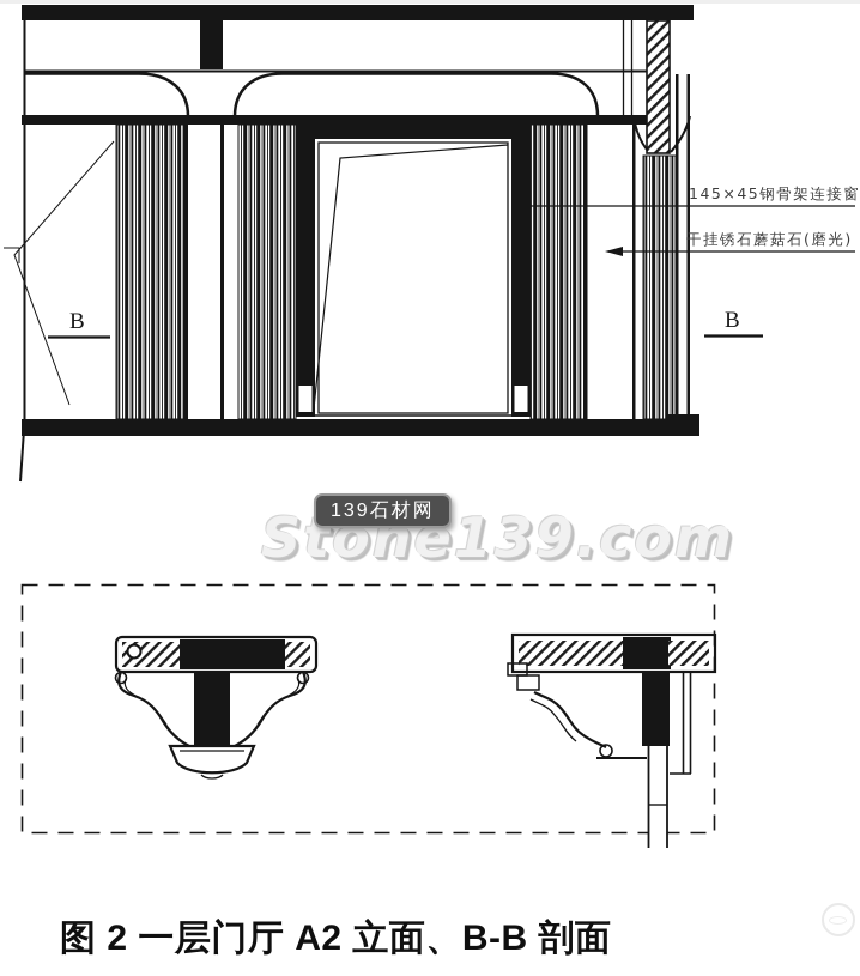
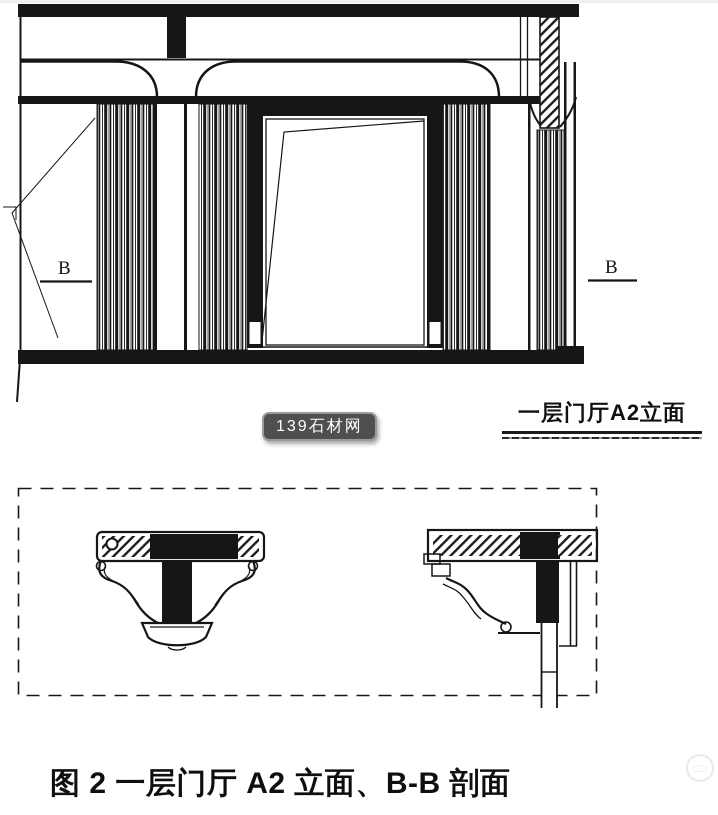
  B
  B
- 145×45钢骨架连接窗
- 干挂锈石蘑菇石(磨光)
- Stone139.com
  139石材网
+ 一层门厅A2立面
  图 2 一层门厅 A2 立面、B-B 剖面
